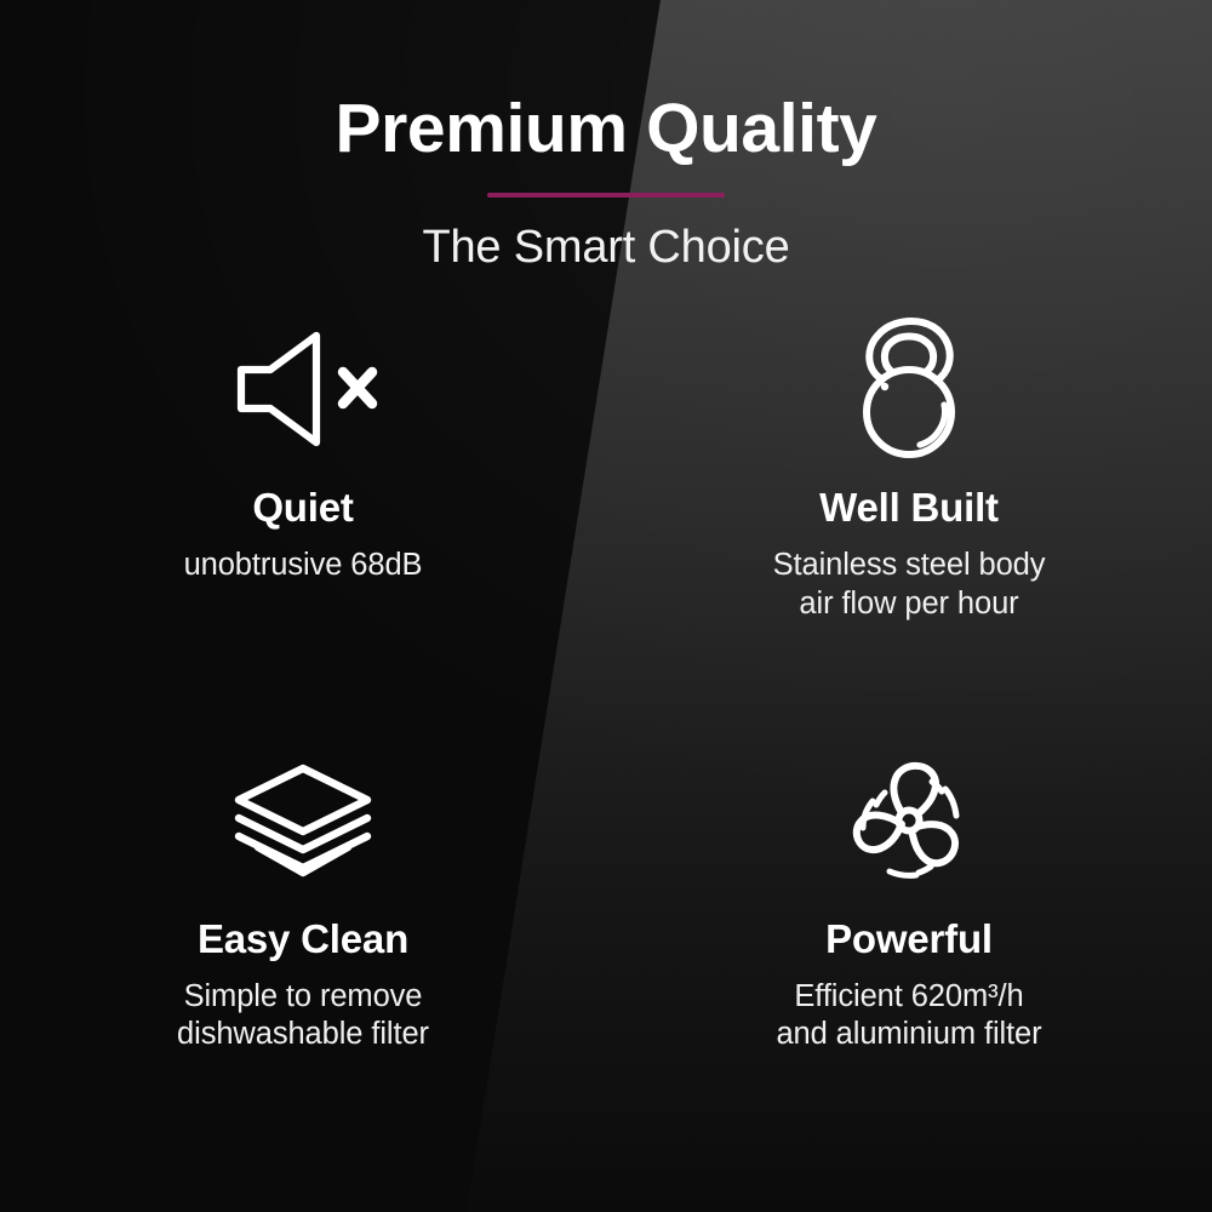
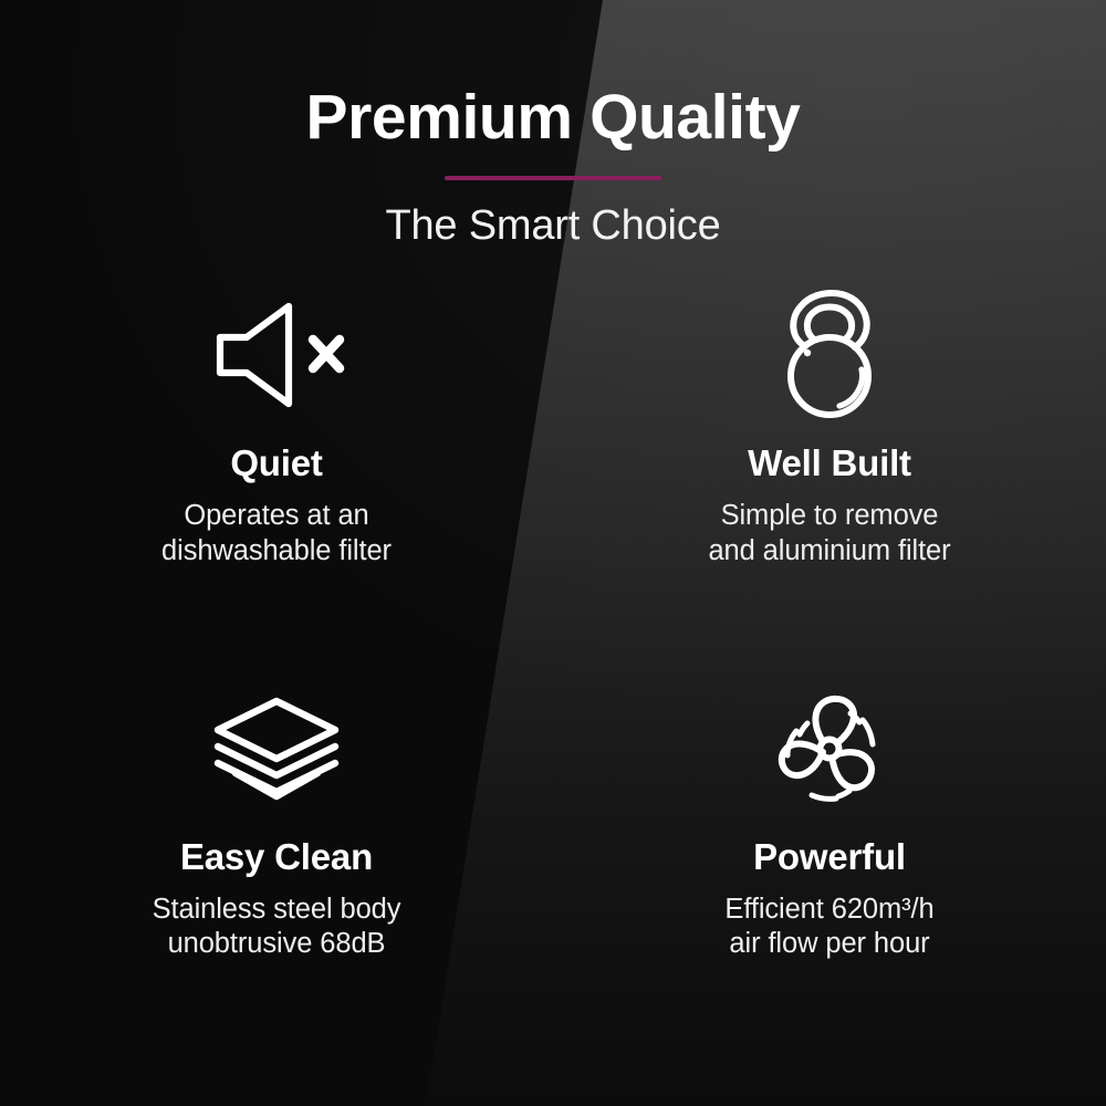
  Premium Quality
  The Smart Choice
  Quiet
+ Operates at an
- unobtrusive 68dB
+ dishwashable filter
  Well Built
- Stainless steel body
+ Simple to remove
- air flow per hour
+ and aluminium filter
  Easy Clean
- Simple to remove
+ Stainless steel body
- dishwashable filter
+ unobtrusive 68dB
  Powerful
  Efficient 620m³/h
- and aluminium filter
+ air flow per hour
